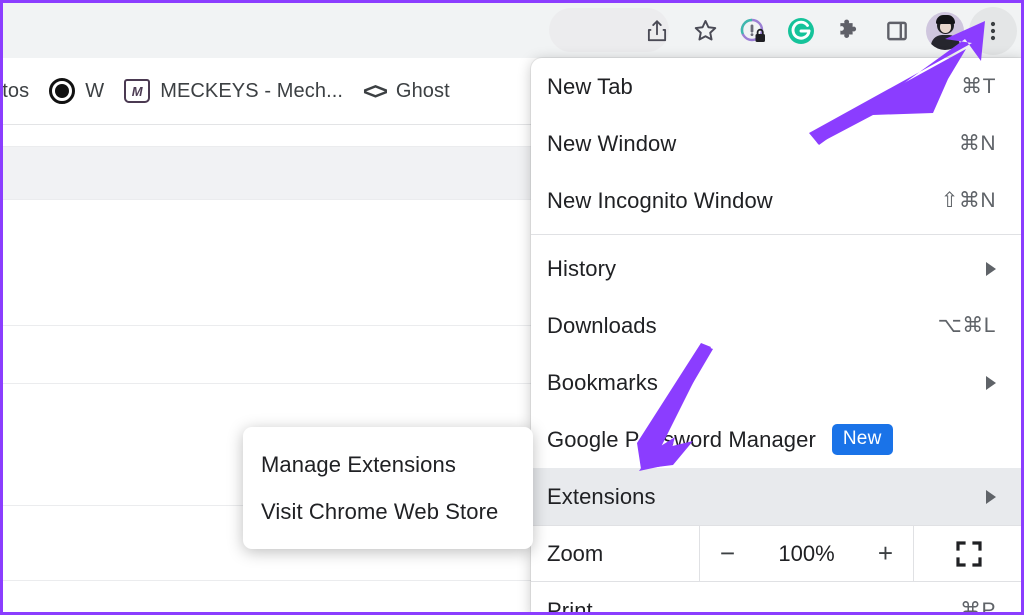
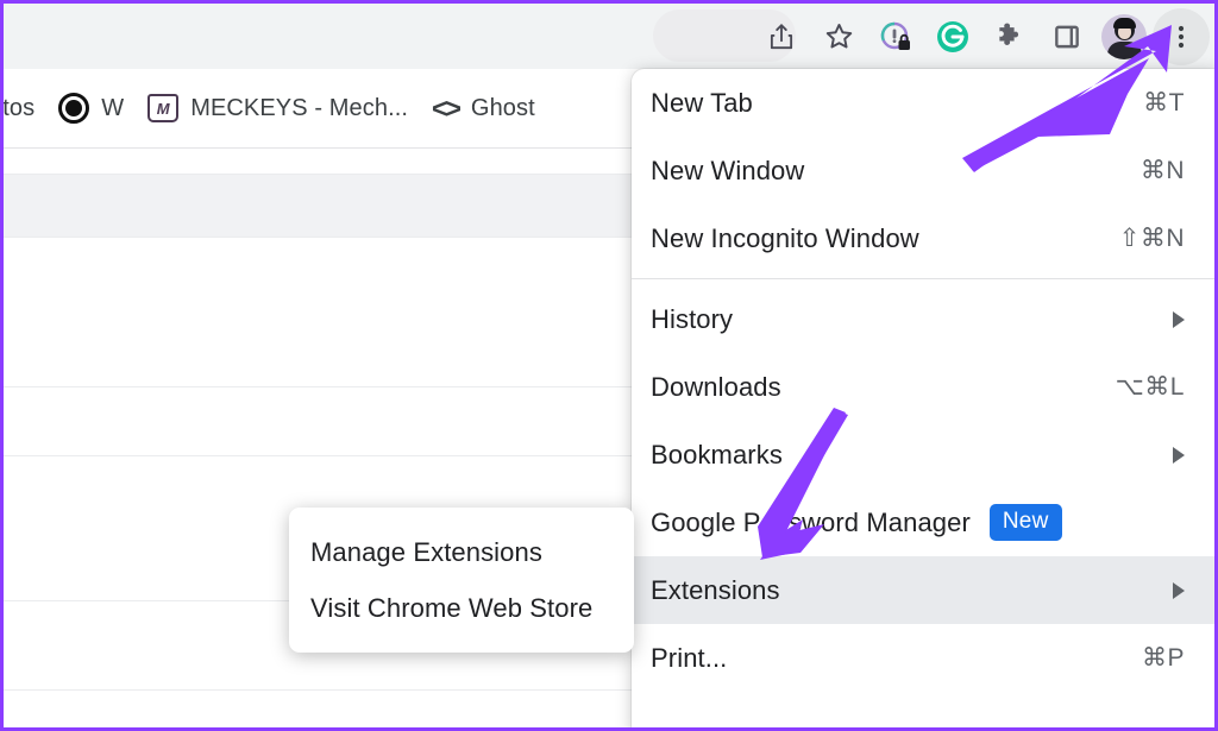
  tos
  W
  M
  MECKEYS - Mech...
  <>
  Ghost
  New Tab
  ⌘T
  New Window
  ⌘N
  New Incognito Window
  ⇧⌘N
  History
  Downloads
  ⌥⌘L
  Bookmarks
  Google Psword Manager
  New
  Extensions
- Zoom
- −
- 100%
- +
  Print...
  ⌘P
  Manage Extensions
  Visit Chrome Web Store
